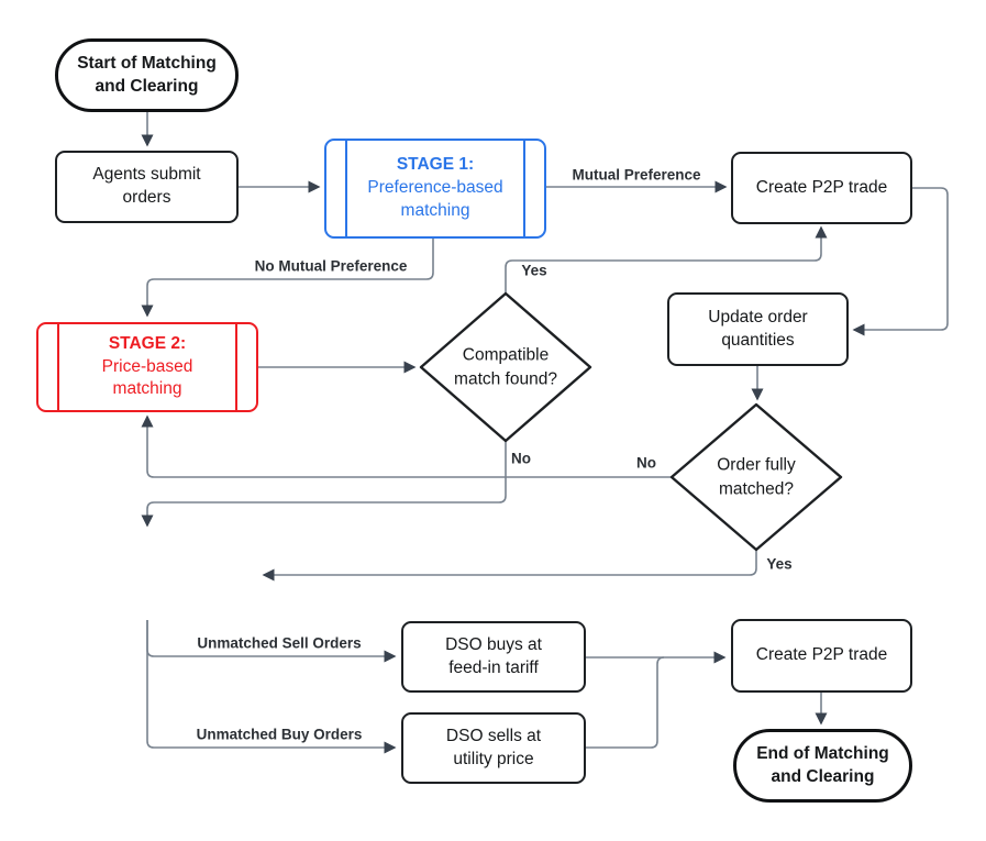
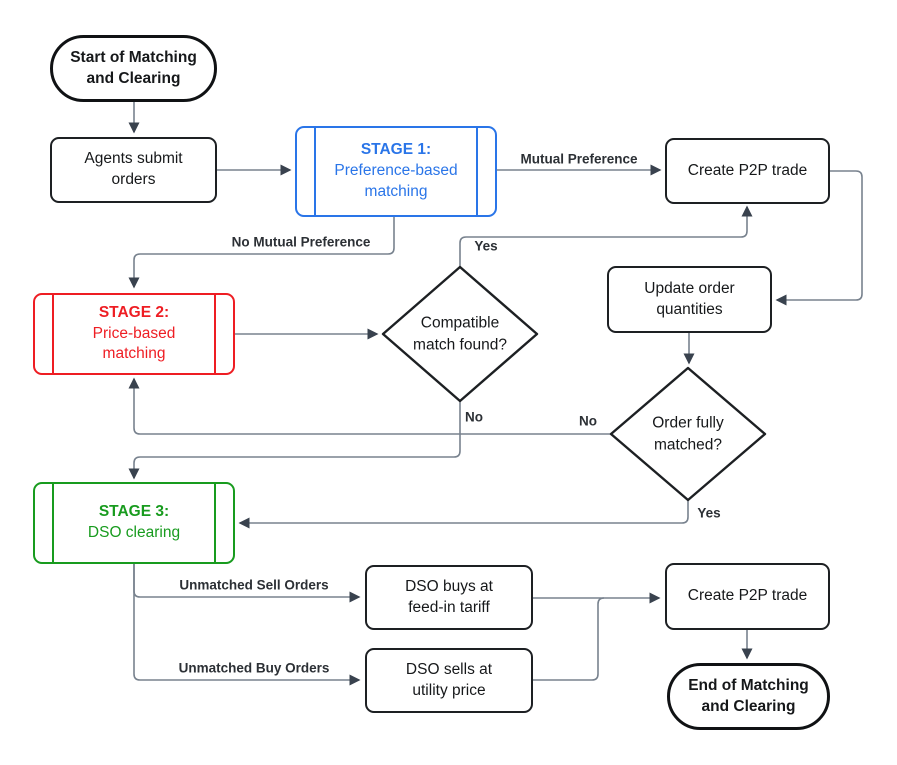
  Start of Matching
  and Clearing
  Agents submit
  orders
  STAGE 1:
  Preference-based
  matching
  Create P2P trade
  STAGE 2:
  Price-based
  matching
  Update order
  quantities
  Compatible
  match found?
  Order fully
  matched?
+ STAGE 3:
+ DSO clearing
  DSO buys at
  feed-in tariff
  DSO sells at
  utility price
  Create P2P trade
  End of Matching
  and Clearing
  Mutual Preference
  No Mutual Preference
  Yes
  No
  No
  Yes
  Unmatched Sell Orders
  Unmatched Buy Orders
